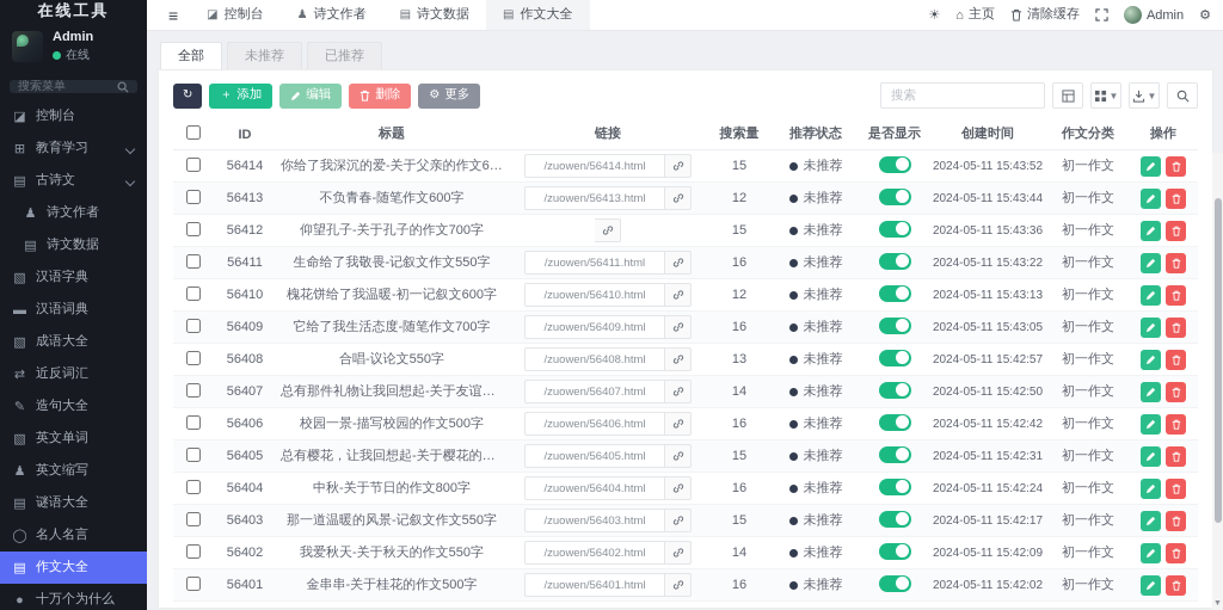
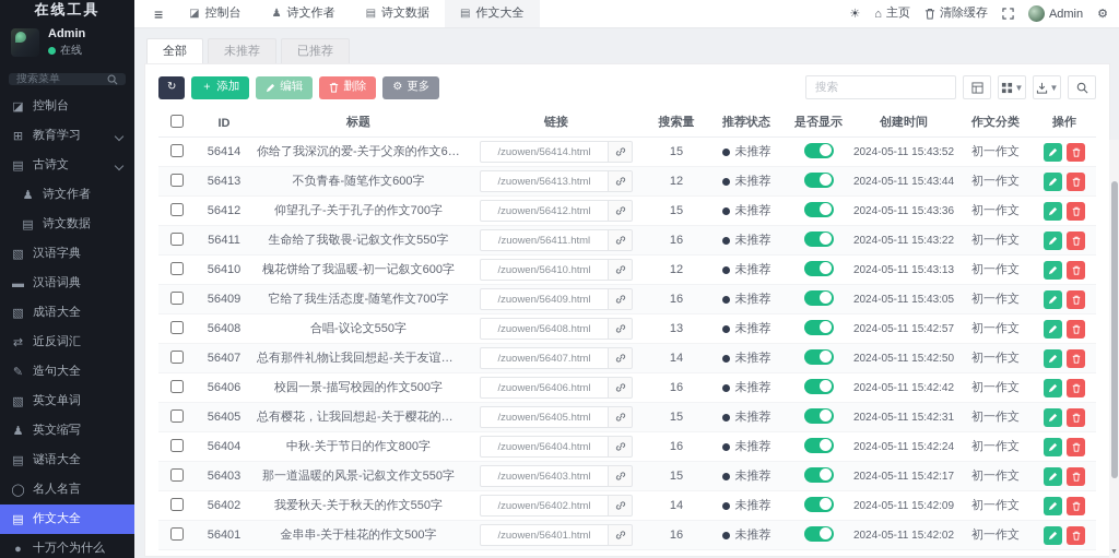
  在线工具
  Admin
  在线
  搜索菜单
  ◪
  控制台
  ⊞
  教育学习
  ▤
  古诗文
  ♟
  诗文作者
  ▤
  诗文数据
  ▧
  汉语字典
  ▬
  汉语词典
  ▧
  成语大全
  ⇄
  近反词汇
  ✎
  造句大全
  ▧
  英文单词
  ♟
  英文缩写
  ▤
  谜语大全
  ◯
  名人名言
  ▤
  作文大全
  ●
  十万个为什么
  ≡
  ◪
  控制台
  ♟
  诗文作者
  ▤
  诗文数据
  ▤
  作文大全
  ☀
  ⌂
  主页
  清除缓存
  Admin
  ⚙
  全部
  未推荐
  已推荐
  ↻
  ＋
  添加
  编辑
  删除
  ⚙
  更多
  搜索
  ▼
  ▼
  ID
  标题
  链接
  搜索量
  推荐状态
  是否显示
  创建时间
  作文分类
  操作
  56414
  你给了我深沉的爱-关于父亲的作文60...
  /zuowen/56414.html
  15
  未推荐
  2024-05-11 15:43:52
  初一作文
  56413
  不负青春-随笔作文600字
  /zuowen/56413.html
  12
  未推荐
  2024-05-11 15:43:44
  初一作文
  56412
  仰望孔子-关于孔子的作文700字
+ /zuowen/56412.html
  15
  未推荐
  2024-05-11 15:43:36
  初一作文
  56411
  生命给了我敬畏-记叙文作文550字
  /zuowen/56411.html
  16
  未推荐
  2024-05-11 15:43:22
  初一作文
  56410
  槐花饼给了我温暖-初一记叙文600字
  /zuowen/56410.html
  12
  未推荐
  2024-05-11 15:43:13
  初一作文
  56409
  它给了我生活态度-随笔作文700字
  /zuowen/56409.html
  16
  未推荐
  2024-05-11 15:43:05
  初一作文
  56408
  合唱-议论文550字
  /zuowen/56408.html
  13
  未推荐
  2024-05-11 15:42:57
  初一作文
  56407
  总有那件礼物让我回想起-关于友谊的...
  /zuowen/56407.html
  14
  未推荐
  2024-05-11 15:42:50
  初一作文
  56406
  校园一景-描写校园的作文500字
  /zuowen/56406.html
  16
  未推荐
  2024-05-11 15:42:42
  初一作文
  56405
  总有樱花，让我回想起-关于樱花的作...
  /zuowen/56405.html
  15
  未推荐
  2024-05-11 15:42:31
  初一作文
  56404
  中秋-关于节日的作文800字
  /zuowen/56404.html
  16
  未推荐
  2024-05-11 15:42:24
  初一作文
  56403
  那一道温暖的风景-记叙文作文550字
  /zuowen/56403.html
  15
  未推荐
  2024-05-11 15:42:17
  初一作文
  56402
  我爱秋天-关于秋天的作文550字
  /zuowen/56402.html
  14
  未推荐
  2024-05-11 15:42:09
  初一作文
  56401
  金串串-关于桂花的作文500字
  /zuowen/56401.html
  16
  未推荐
  2024-05-11 15:42:02
  初一作文
